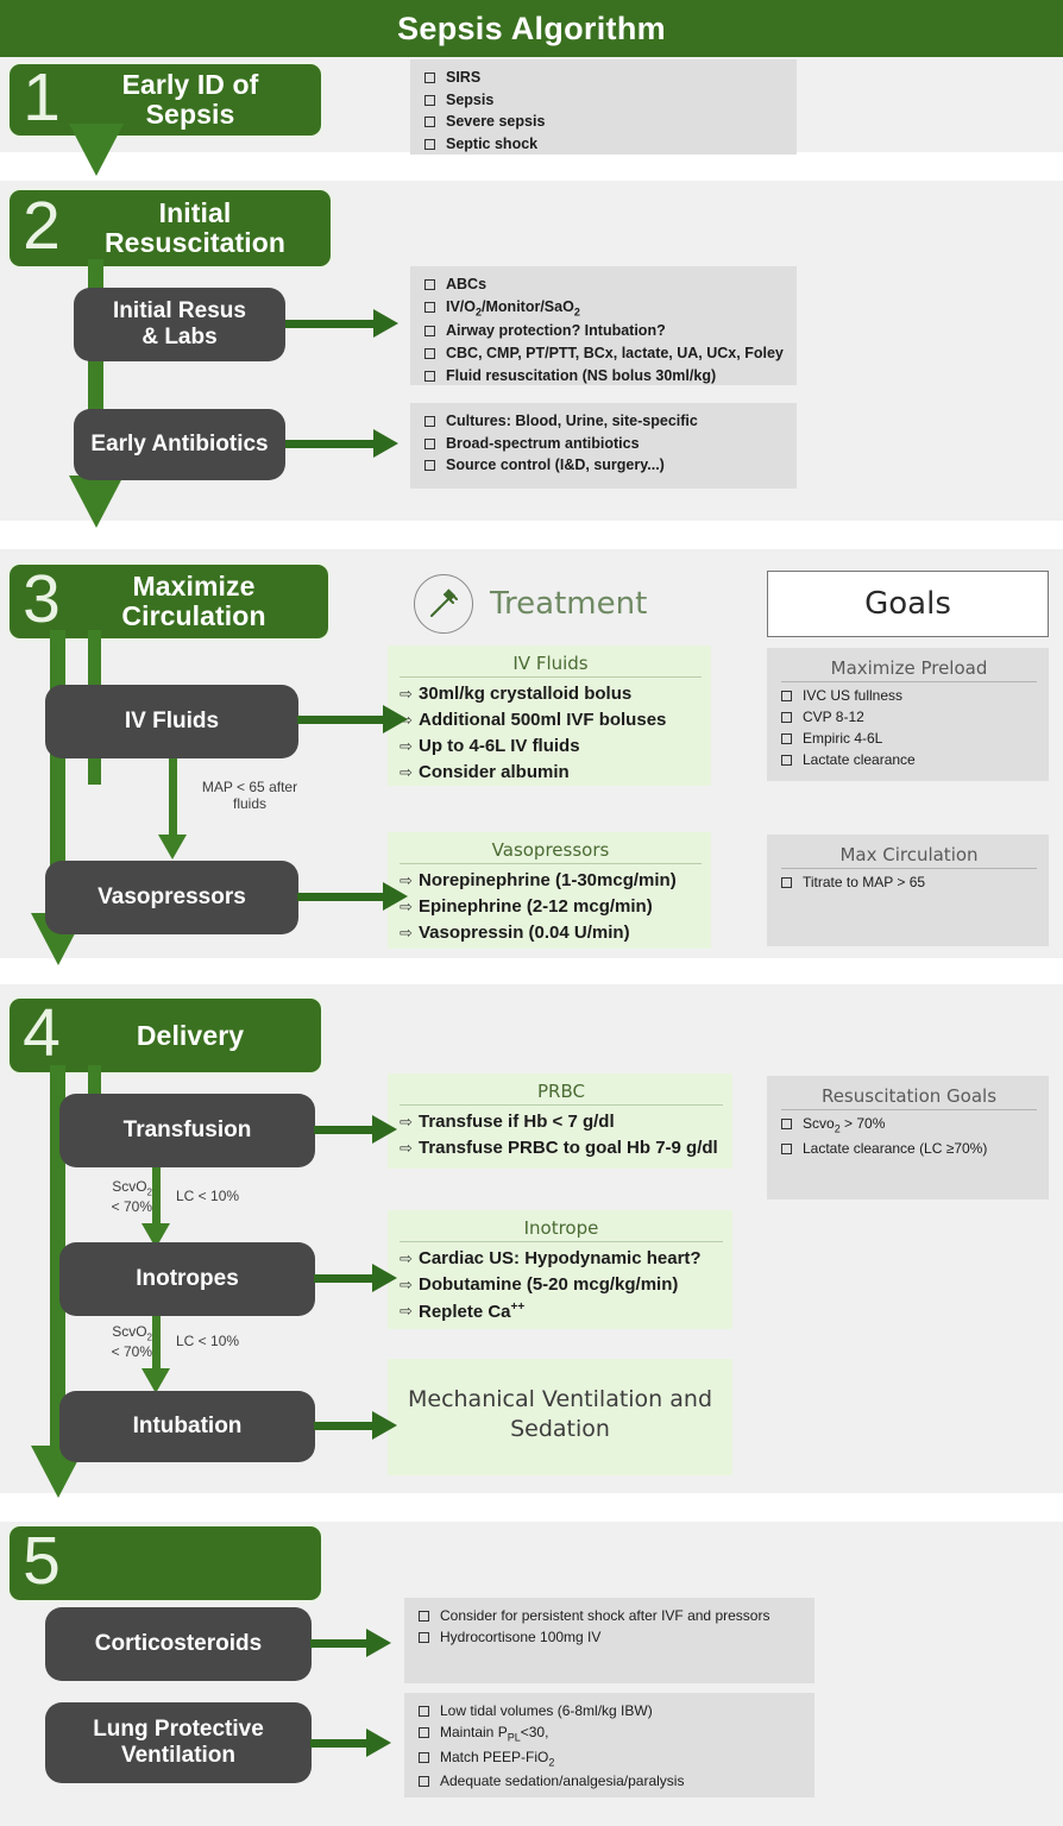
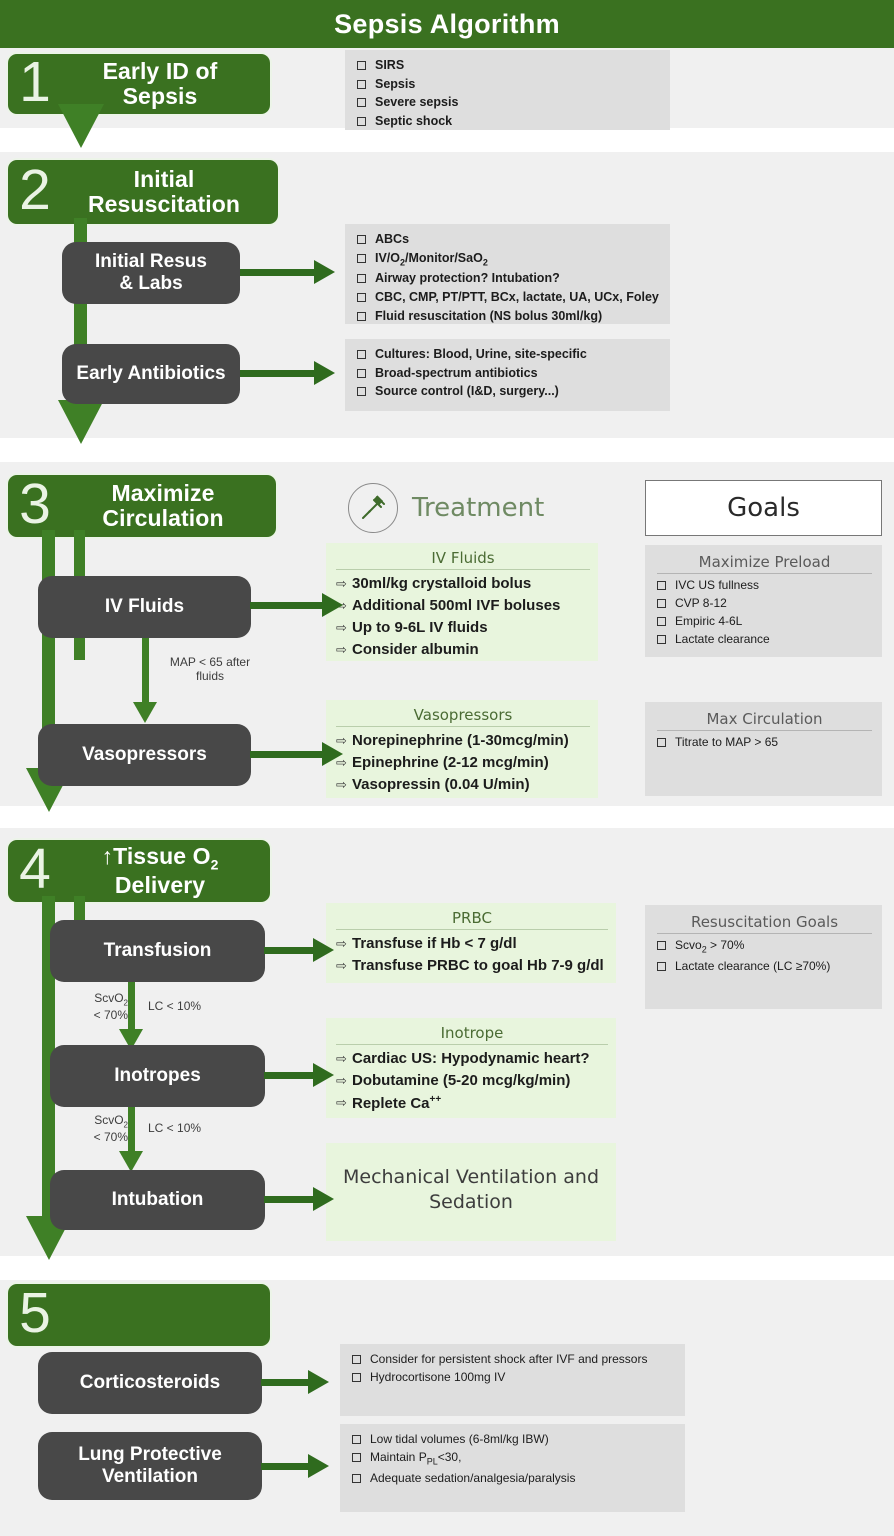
  Sepsis Algorithm
  1
  Early ID of
  Sepsis
  SIRS
  Sepsis
  Severe sepsis
  Septic shock
  2
  Initial
  Resuscitation
  Initial Resus
  & Labs
  ABCs
  IV/O2/Monitor/SaO2
  Airway protection? Intubation?
  CBC, CMP, PT/PTT, BCx, lactate, UA, UCx, Foley
  Fluid resuscitation (NS bolus 30ml/kg)
  Early Antibiotics
  Cultures: Blood, Urine, site-specific
  Broad-spectrum antibiotics
  Source control (I&D, surgery...)
  3
  Maximize
  Circulation
  Treatment
  Goals
  IV Fluids
  IV Fluids
  ⇨
  30ml/kg crystalloid bolus
  Additional 500ml IVF boluses
  ⇨
- Up to 4-6L IV fluids
+ Up to 9-6L IV fluids
  ⇨
  Consider albumin
  Maximize Preload
  IVC US fullness
  CVP 8-12
  Empiric 4-6L
  Lactate clearance
  MAP < 65 after fluids
  Vasopressors
  Vasopressors
  ⇨
  Norepinephrine (1-30mcg/min)
  Epinephrine (2-12 mcg/min)
  ⇨
  Vasopressin (0.04 U/min)
  Max Circulation
  Titrate to MAP > 65
  4
+ ↑Tissue O2
  Delivery
  Transfusion
  PRBC
  ⇨
  Transfuse if Hb < 7 g/dl
  ⇨
  Transfuse PRBC to goal Hb 7-9 g/dl
  Resuscitation Goals
  Scvo2 > 70%
  Lactate clearance (LC ≥70%)
  ScvO2
  < 70%
  LC < 10%
  Inotropes
  Inotrope
  ⇨
  Cardiac US: Hypodynamic heart?
  ⇨
  Dobutamine (5-20 mcg/kg/min)
  ⇨
  Replete Ca++
  ScvO2
  < 70%
  LC < 10%
  Intubation
  Mechanical Ventilation and Sedation
  5
  Corticosteroids
  Consider for persistent shock after IVF and pressors
  Hydrocortisone 100mg IV
  Lung Protective
  Ventilation
  Low tidal volumes (6-8ml/kg IBW)
  Maintain PPL<30,
- Match PEEP-FiO2
  Adequate sedation/analgesia/paralysis
